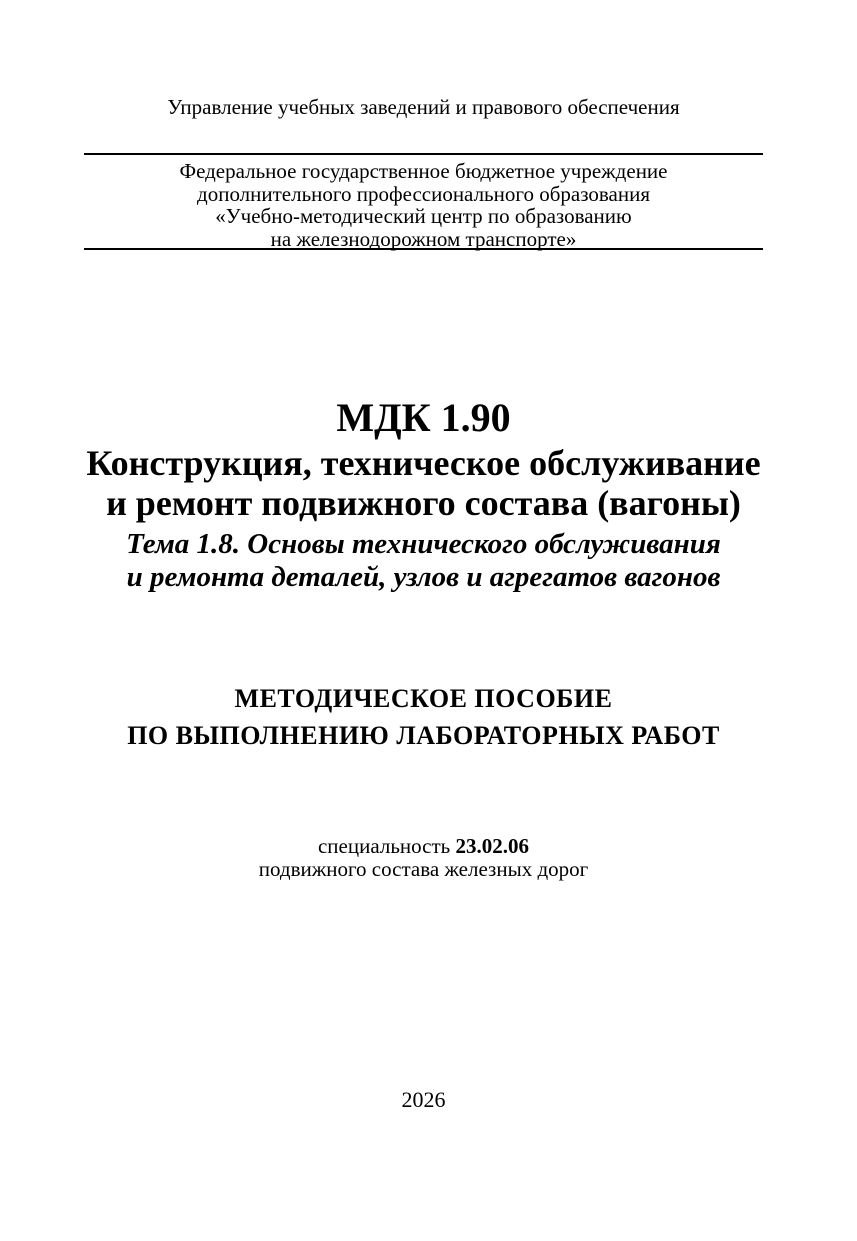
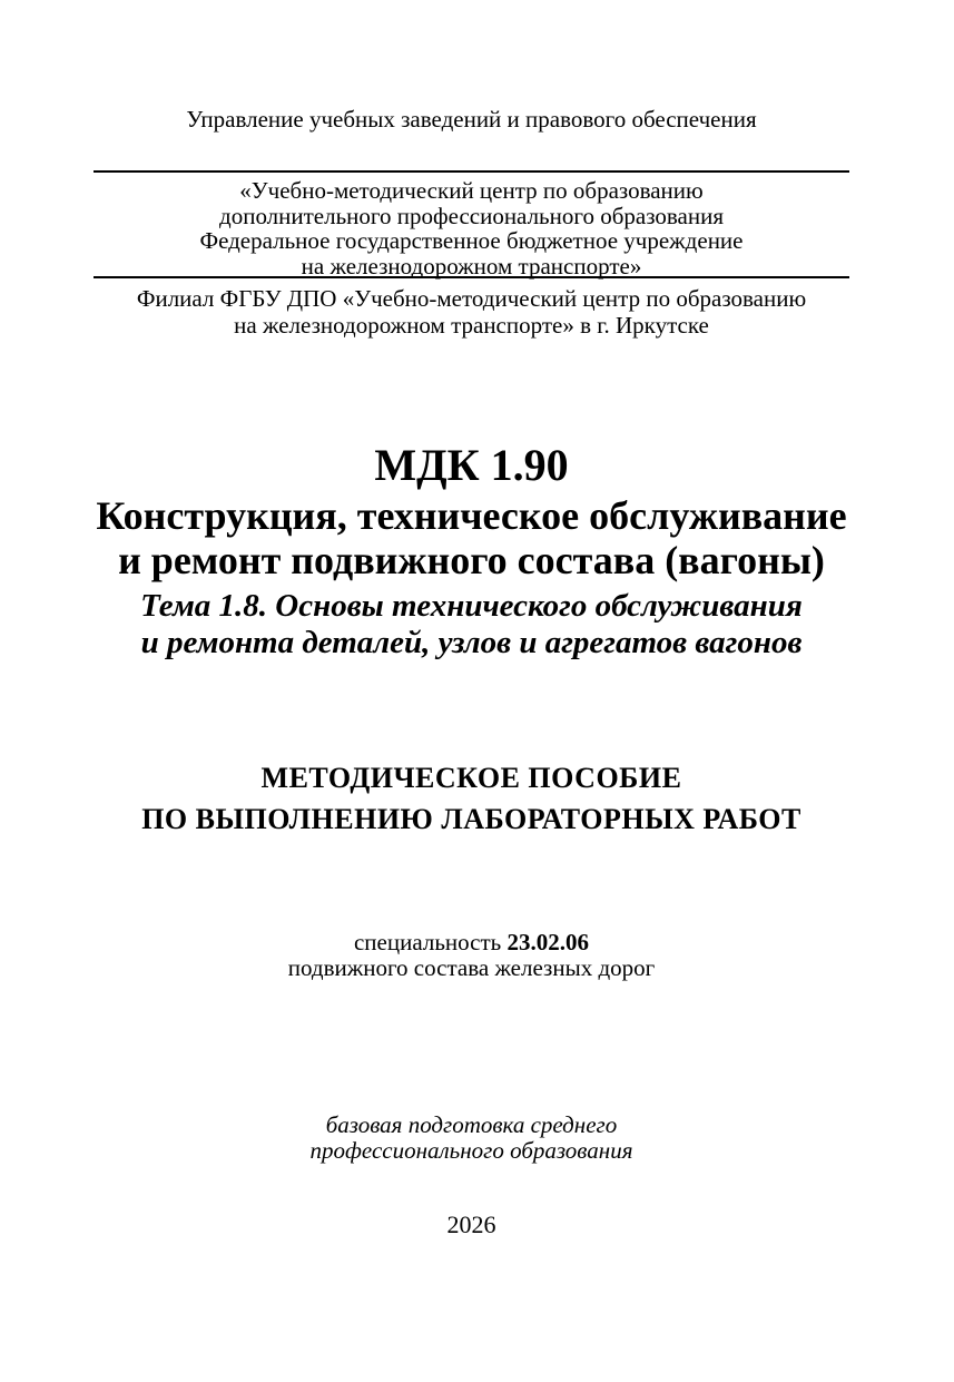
  Управление учебных заведений и правового обеспечения
- Федеральное государственное бюджетное учреждение
+ «Учебно-методический центр по образованию
  дополнительного профессионального образования
- «Учебно-методический центр по образованию
+ Федеральное государственное бюджетное учреждение
  на железнодорожном транспорте»
+ Филиал ФГБУ ДПО «Учебно-методический центр по образованию
+ на железнодорожном транспорте» в г. Иркутске
  МДК 1.90
  Конструкция, техническое обслуживание
  и ремонт подвижного состава (вагоны)
  Тема 1.8. Основы технического обслуживания
  и ремонта деталей, узлов и агрегатов вагонов
  МЕТОДИЧЕСКОЕ ПОСОБИЕ
  ПО ВЫПОЛНЕНИЮ ЛАБОРАТОРНЫХ РАБОТ
  специальность 23.02.06
  подвижного состава железных дорог
+ базовая подготовка среднего
+ профессионального образования
  2026
